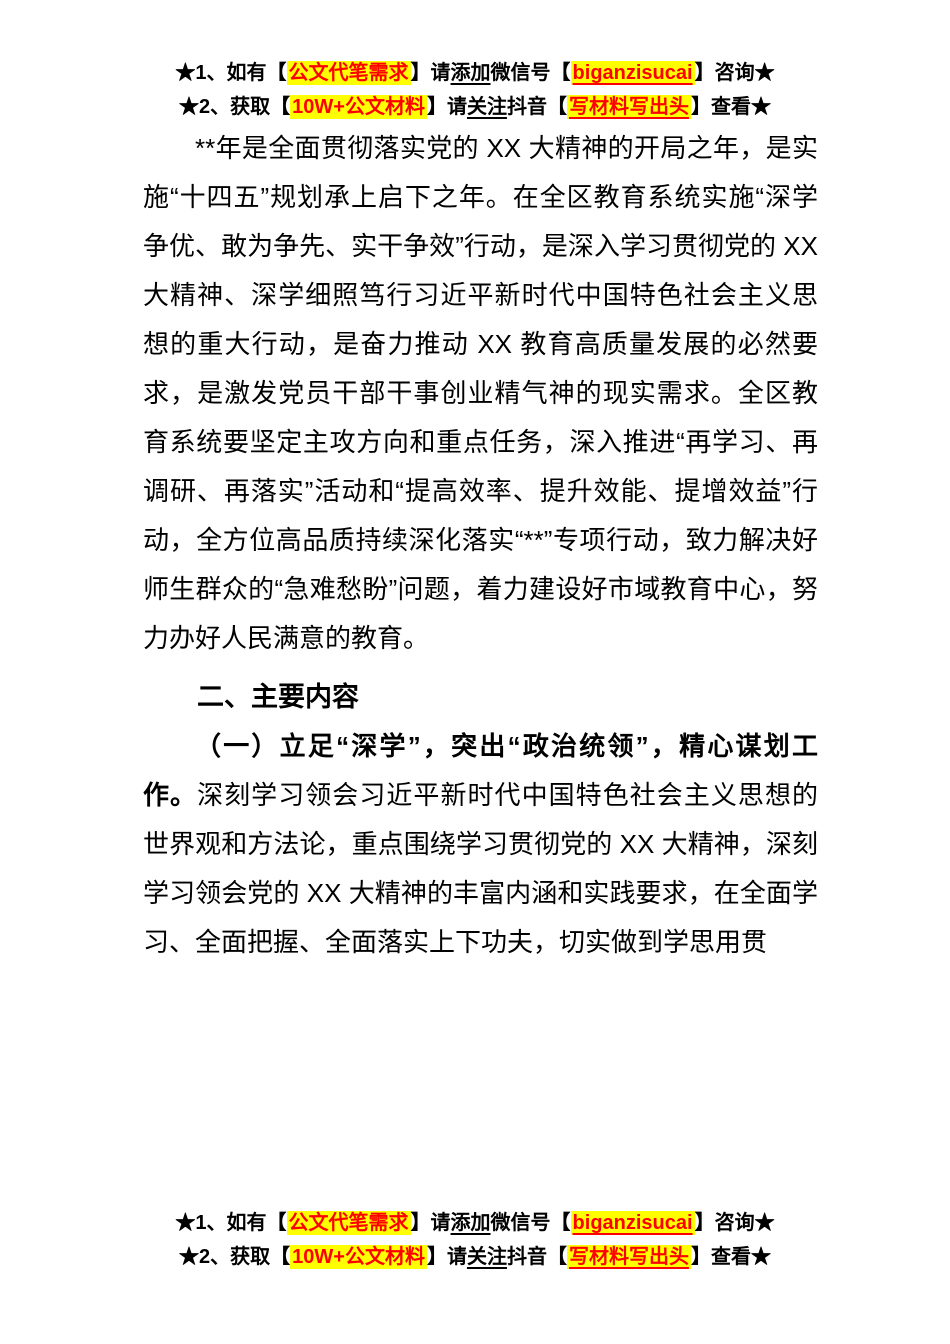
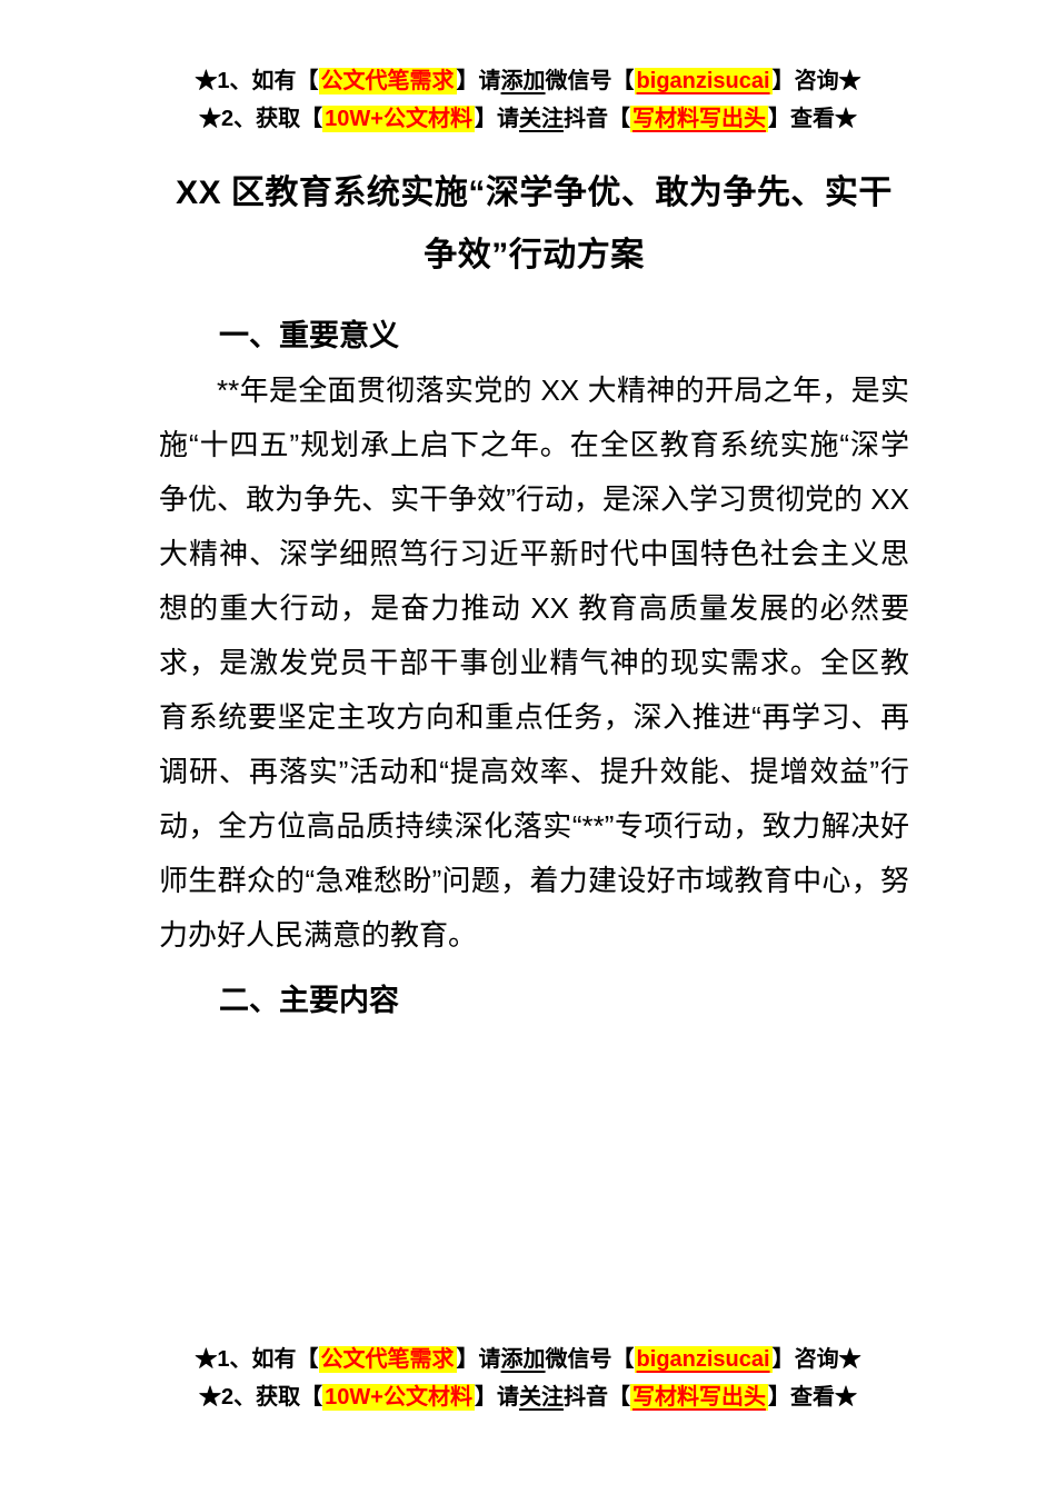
  ★1、如有【公文代笔需求】请添加微信号【biganzisucai】咨询★
  ★2、获取【10W+公文材料】请关注抖音【写材料写出头】查看★
+ XX 区教育系统实施“深学争优、敢为争先、实干争效”行动方案
+ 一、重要意义
  **年是全面贯彻落实党的 XX 大精神的开局之年，是实施“十四五”规划承上启下之年。在全区教育系统实施“深学争优、敢为争先、实干争效”行动，是深入学习贯彻党的 XX 大精神、深学细照笃行习近平新时代中国特色社会主义思想的重大行动，是奋力推动 XX 教育高质量发展的必然要求，是激发党员干部干事创业精气神的现实需求。全区教育系统要坚定主攻方向和重点任务，深入推进“再学习、再调研、再落实”活动和“提高效率、提升效能、提增效益”行动，全方位高品质持续深化落实“**”专项行动，致力解决好师生群众的“急难愁盼”问题，着力建设好市域教育中心，努力办好人民满意的教育。
  二、主要内容
- （一）立足“深学”，突出“政治统领”，精心谋划工作。深刻学习领会习近平新时代中国特色社会主义思想的世界观和方法论，重点围绕学习贯彻党的 XX 大精神，深刻学习领会党的 XX 大精神的丰富内涵和实践要求，在全面学习、全面把握、全面落实上下功夫，切实做到学思用贯
  ★1、如有【公文代笔需求】请添加微信号【biganzisucai】咨询★
  ★2、获取【10W+公文材料】请关注抖音【写材料写出头】查看★
